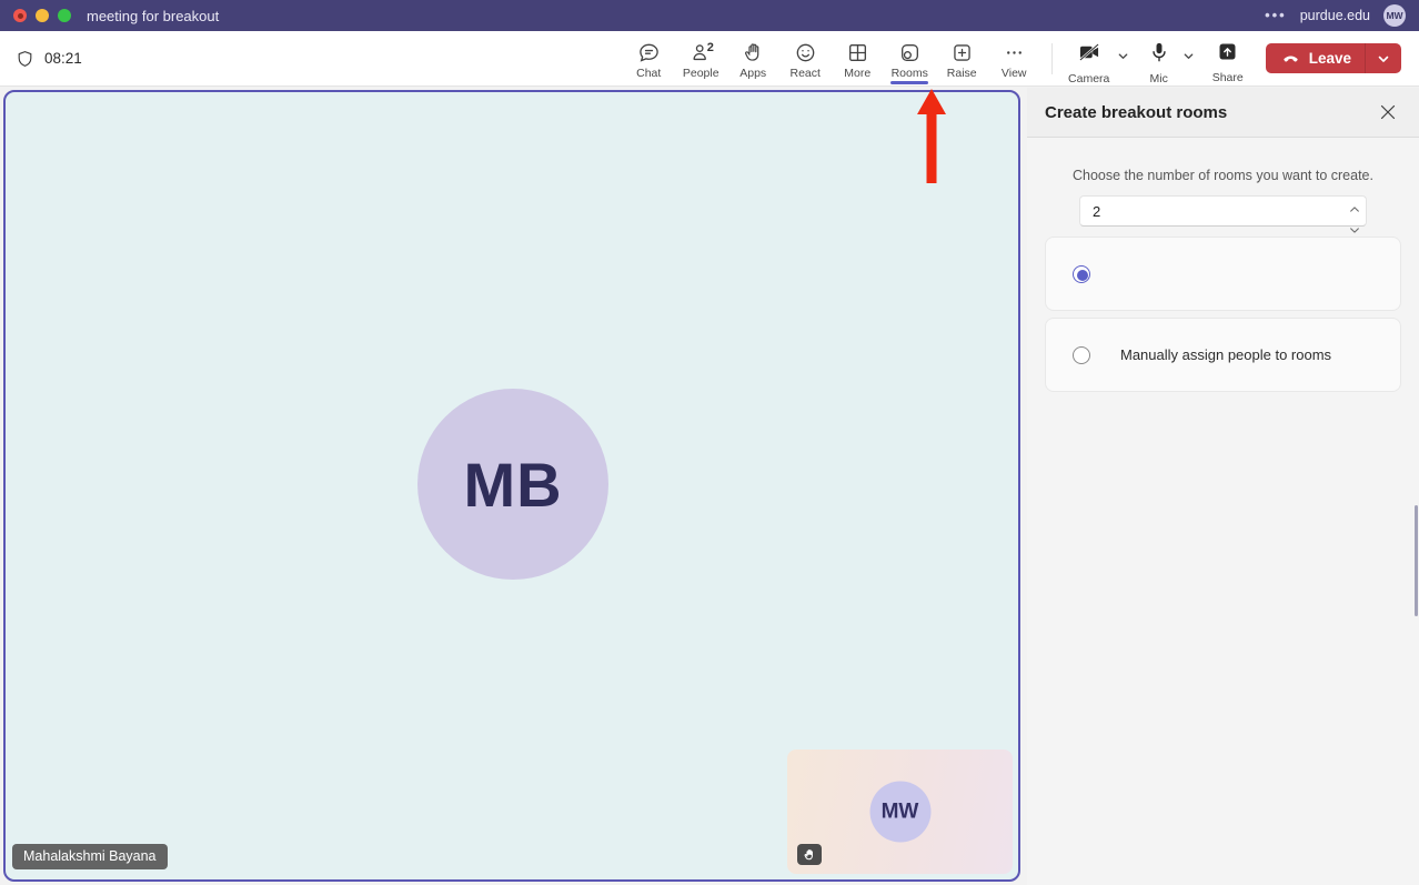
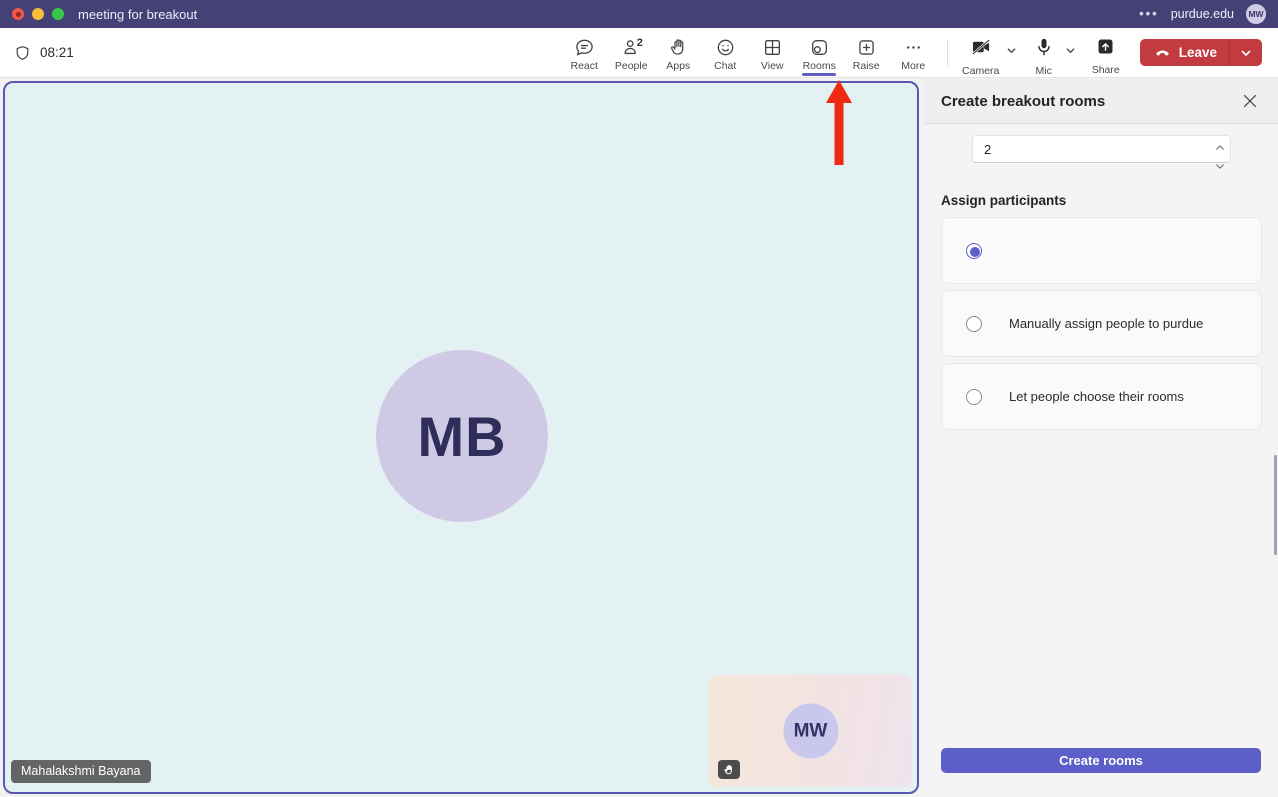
  meeting for breakout
  •••
  purdue.edu
  MW
  08:21
- Chat
+ React
  2
  People
  Apps
- React
+ Chat
- More
+ View
  Rooms
  Raise
- View
+ More
  Camera
  Mic
  Share
  Leave
  MB
  Mahalakshmi Bayana
  MW
  Create breakout rooms
- Choose the number of rooms you want to create.
  2
+ Assign participants
- Manually assign people to rooms
+ Manually assign people to purdue
+ Let people choose their rooms
+ Create rooms
